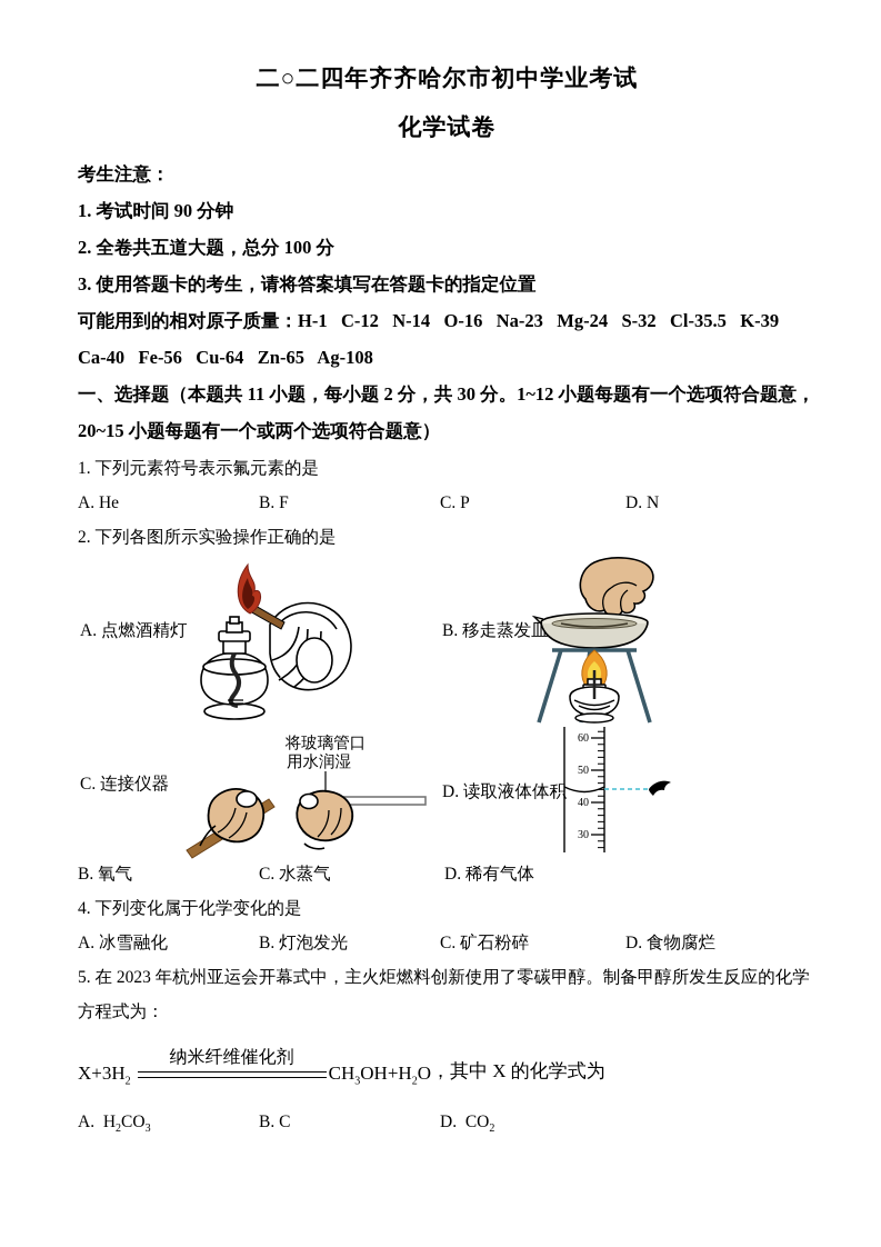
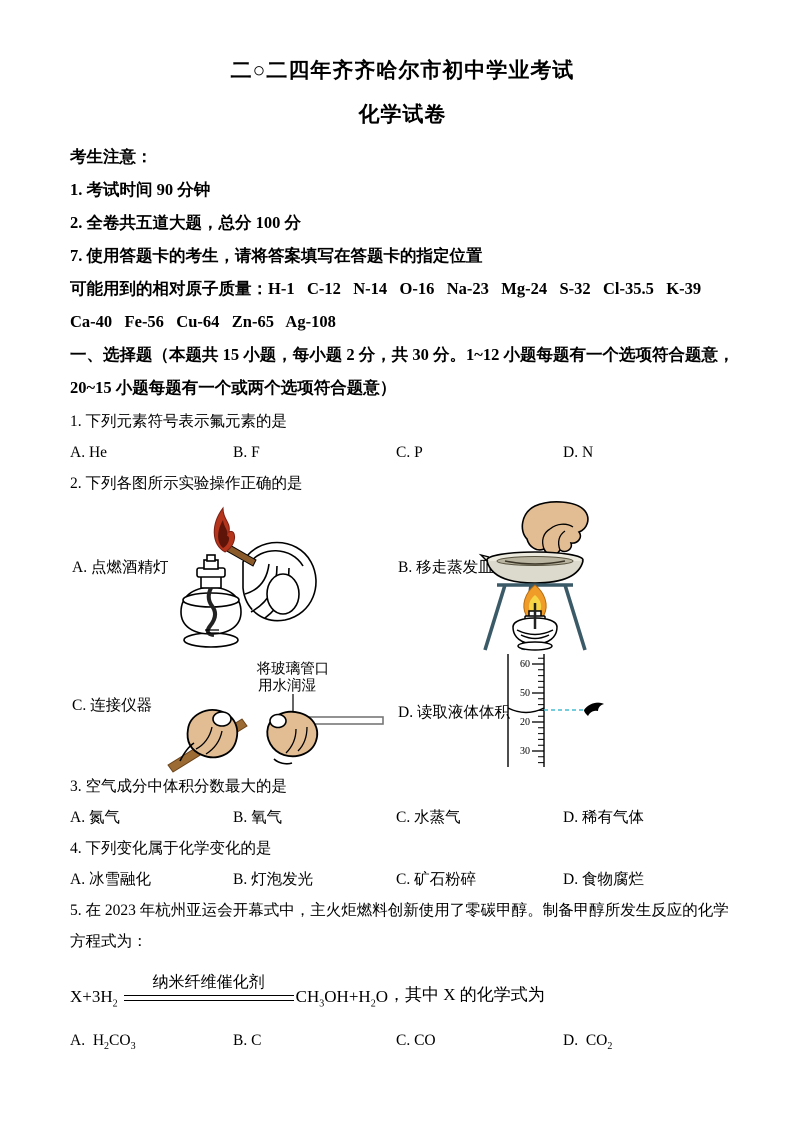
  二○二四年齐齐哈尔市初中学业考试
  化学试卷
  考生注意：
  1. 考试时间 90 分钟
  2. 全卷共五道大题，总分 100 分
- 3. 使用答题卡的考生，请将答案填写在答题卡的指定位置
+ 7. 使用答题卡的考生，请将答案填写在答题卡的指定位置
  可能用到的相对原子质量：H-1 C-12 N-14 O-16 Na-23 Mg-24 S-32 Cl-35.5 K-39
  Ca-40 Fe-56 Cu-64 Zn-65 Ag-108
- 一、选择题（本题共 11 小题，每小题 2 分，共 30 分。1~12 小题每题有一个选项符合题意，
+ 一、选择题（本题共 15 小题，每小题 2 分，共 30 分。1~12 小题每题有一个选项符合题意，
  20~15 小题每题有一个或两个选项符合题意）
  1. 下列元素符号表示氟元素的是
  A. He
  B. F
  C. P
  D. N
  2. 下列各图所示实验操作正确的是
  A. 点燃酒精灯
  B. 移走蒸发皿
  C. 连接仪器
  将玻璃管口
  用水润湿
  D. 读取液体体积
  60
  50
- 40
+ 20
  30
+ 3. 空气成分中体积分数最大的是
+ A. 氮气
  B. 氧气
  C. 水蒸气
  D. 稀有气体
  4. 下列变化属于化学变化的是
  A. 冰雪融化
  B. 灯泡发光
  C. 矿石粉碎
  D. 食物腐烂
  5. 在 2023 年杭州亚运会开幕式中，主火炬燃料创新使用了零碳甲醇。制备甲醇所发生反应的化学方程式为：
  X+3H2
  纳米纤维催化剂
  CH3OH+H2O
  ，其中 X 的化学式为
  A. H2CO3
  B. C
+ C. CO
  D. CO2
